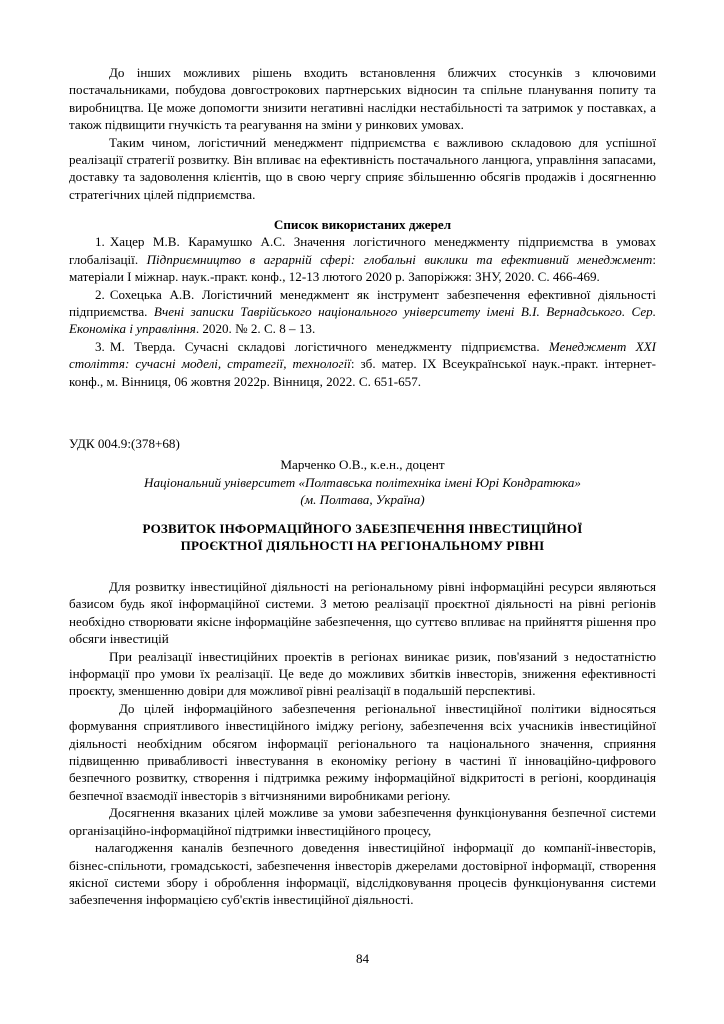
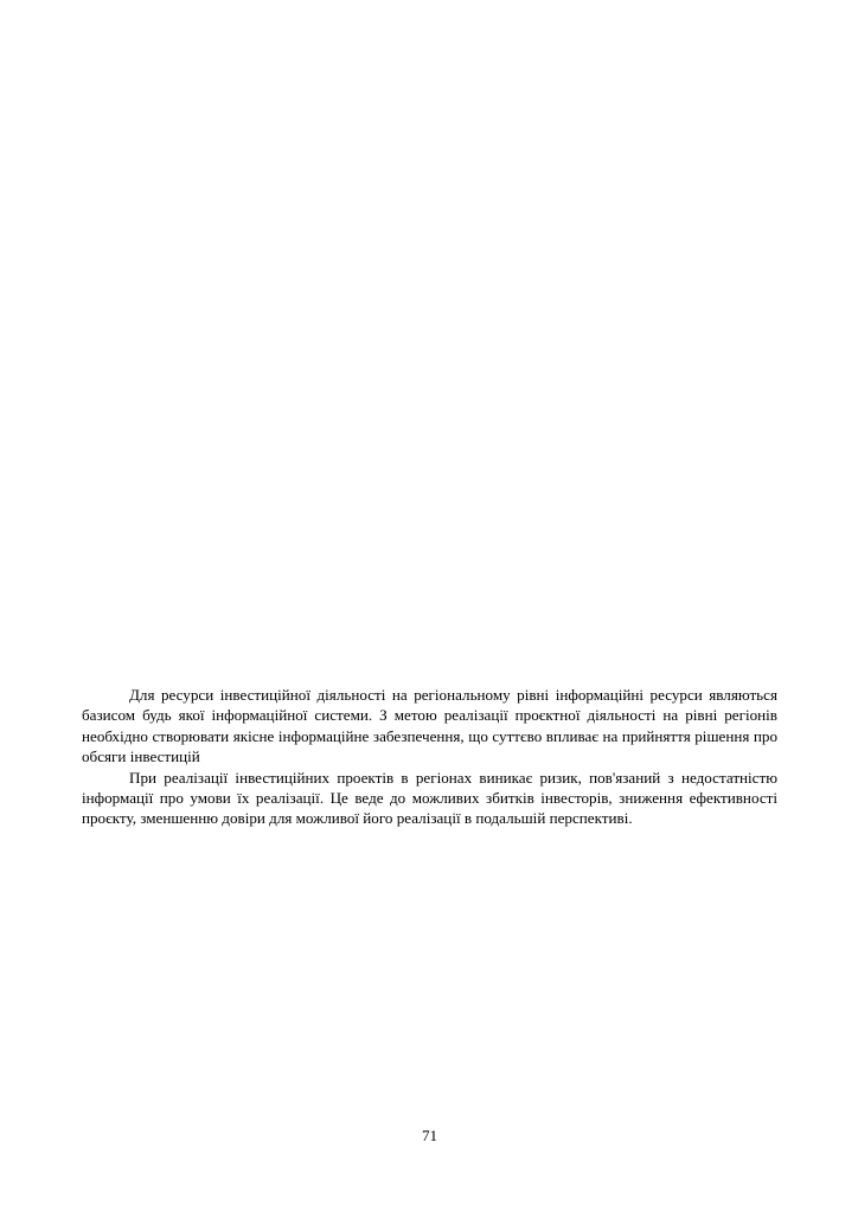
- До інших можливих рішень входить встановлення ближчих стосунків з ключовими постачальниками, побудова довгострокових партнерських відносин та спільне планування попиту та виробництва. Це може допомогти знизити негативні наслідки нестабільності та затримок у поставках, а також підвищити гнучкість та реагування на зміни у ринкових умовах.
- Таким чином, логістичний менеджмент підприємства є важливою складовою для успішної реалізації стратегії розвитку. Він впливає на ефективність постачального ланцюга, управління запасами, доставку та задоволення клієнтів, що в свою чергу сприяє збільшенню обсягів продажів і досягненню стратегічних цілей підприємства.
- Список використаних джерел
- 1. Хацер М.В. Карамушко А.С. Значення логістичного менеджменту підприємства в умовах глобалізації. Підприємництво в аграрній сфері: глобальні виклики та ефективний менеджмент: матеріали І міжнар. наук.-практ. конф., 12-13 лютого 2020 р. Запоріжжя: ЗНУ, 2020. С. 466-469.
- 2. Сохецька А.В. Логістичний менеджмент як інструмент забезпечення ефективної діяльності підприємства. Вчені записки Таврійського національного університету імені В.І. Вернадського. Сер. Економіка і управління. 2020. № 2. С. 8 – 13.
- 3. М. Тверда. Сучасні складові логістичного менеджменту підприємства. Менеджмент ХХІ століття: сучасні моделі, стратегії, технології: зб. матер. ІХ Всеукраїнської наук.-практ. інтернет-конф., м. Вінниця, 06 жовтня 2022р. Вінниця, 2022. С. 651-657.
- УДК 004.9:(378+68)
- Марченко О.В., к.е.н., доцент
- Національний університет «Полтавська політехніка імені Юрі Кондратюка»
- (м. Полтава, Україна)
- РОЗВИТОК ІНФОРМАЦІЙНОГО ЗАБЕЗПЕЧЕННЯ ІНВЕСТИЦІЙНОЇ
- ПРОЄКТНОЇ ДІЯЛЬНОСТІ НА РЕГІОНАЛЬНОМУ РІВНІ
- Для розвитку інвестиційної діяльності на регіональному рівні інформаційні ресурси являються базисом будь якої інформаційної системи. З метою реалізації проєктної діяльності на рівні регіонів необхідно створювати якісне інформаційне забезпечення, що суттєво впливає на прийняття рішення про обсяги інвестицій
+ Для ресурси інвестиційної діяльності на регіональному рівні інформаційні ресурси являються базисом будь якої інформаційної системи. З метою реалізації проєктної діяльності на рівні регіонів необхідно створювати якісне інформаційне забезпечення, що суттєво впливає на прийняття рішення про обсяги інвестицій
- При реалізації інвестиційних проектів в регіонах виникає ризик, пов'язаний з недостатністю інформації про умови їх реалізації. Це веде до можливих збитків інвесторів, зниження ефективності проєкту, зменшенню довіри для можливої рівні реалізації в подальшій перспективі.
+ При реалізації інвестиційних проектів в регіонах виникає ризик, пов'язаний з недостатністю інформації про умови їх реалізації. Це веде до можливих збитків інвесторів, зниження ефективності проєкту, зменшенню довіри для можливої його реалізації в подальшій перспективі.
- До цілей інформаційного забезпечення регіональної інвестиційної політики відносяться формування сприятливого інвестиційного іміджу регіону, забезпечення всіх учасників інвестиційної діяльності необхідним обсягом інформації регіонального та національного значення, сприяння підвищенню привабливості інвестування в економіку регіону в частині її інноваційно-цифрового безпечного розвитку, створення і підтримка режиму інформаційної відкритості в регіоні, координація безпечної взаємодії інвесторів з вітчизняними виробниками регіону.
- Досягнення вказаних цілей можливе за умови забезпечення функціонування безпечної системи організаційно-інформаційної підтримки інвестиційного процесу,
- налагодження каналів безпечного доведення інвестиційної інформації до компанії-інвесторів, бізнес-спільноти, громадськості, забезпечення інвесторів джерелами достовірної інформації, створення якісної системи збору і оброблення інформації, відслідковування процесів функціонування системи забезпечення інформацією суб'єктів інвестиційної діяльності.
- 84
+ 71
